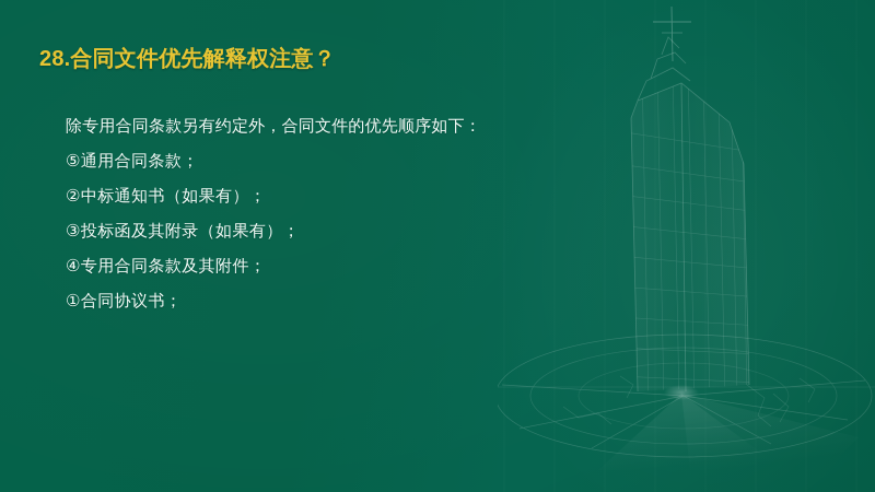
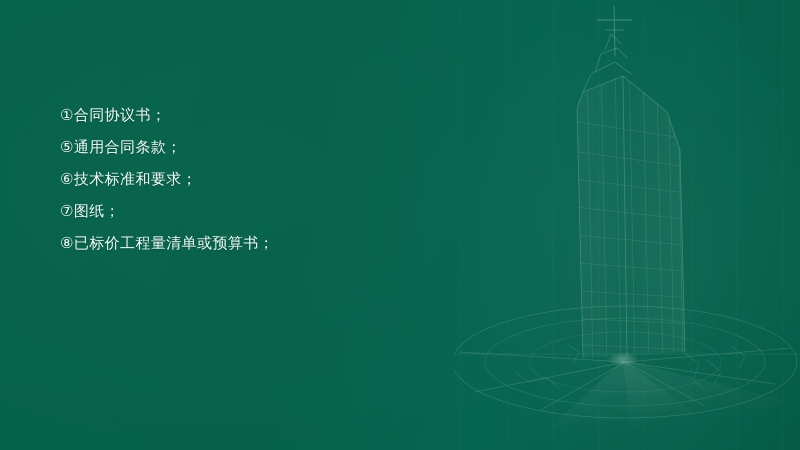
- 28.合同文件优先解释权注意？
- 除专用合同条款另有约定外，合同文件的优先顺序如下：
- ⑤通用合同条款；
+ ①合同协议书；
- ②中标通知书（如果有）；
- ③投标函及其附录（如果有）；
- ④专用合同条款及其附件；
- ①合同协议书；
+ ⑤通用合同条款；
+ ⑥技术标准和要求；
+ ⑦图纸；
+ ⑧已标价工程量清单或预算书；
